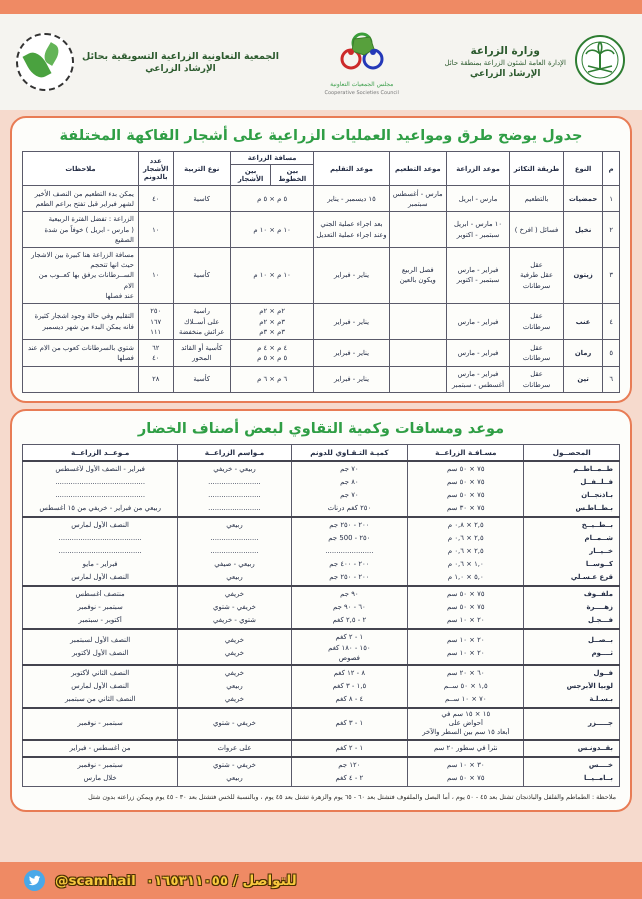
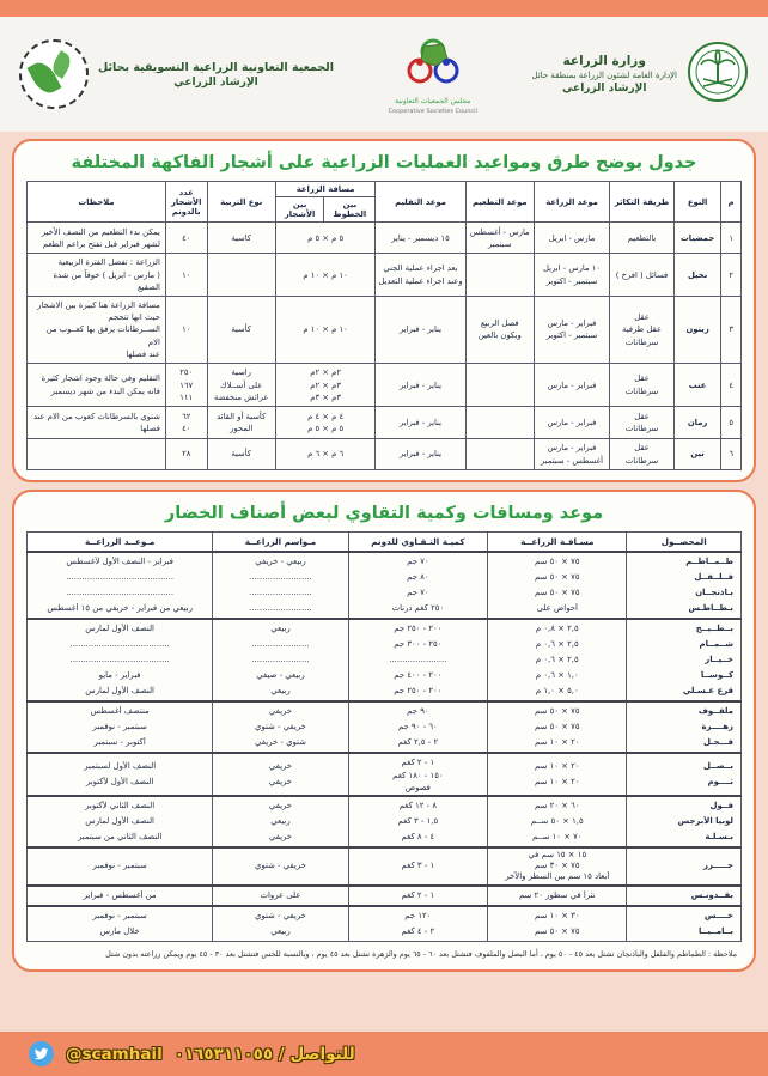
  وزارة الزراعة
  الإدارة العامة لشئون الزراعة بمنطقة حائل
  الإرشاد الزراعي
  الجمعية التعاونية الزراعية التسويقية بحائل
  الإرشاد الزراعي
  جدول يوضح طرق ومواعيد العمليات الزراعية على أشجار الفاكهة المختلفة
  م	النوع	طريقة التكاثر	موعد الزراعة	موعد التطعيم	موعد التقليم	مسافة الزراعة	نوع التربية	عدد الأشجار بالدونم	ملاحظات
  بين الخطوط	بين الأشجار
  ١	حمضيات	بالتطعيم	مارس - ابريل	مارس - أغسطسسبتمبر	١٥ ديسمبر - يناير	٥ م × ٥ م	كاسية	٤٠	يمكن بدء التطعيم من النصف الأخيرلشهر فبراير قبل تفتح براعم الطعم
  ٢	نخيل	فسائل ( افرخ )	١٠ مارس - ابريلسبتمبر - اكتوبر		بعد اجراء عملية الجنيوعند اجراء عملية التعديل	١٠ م × ١٠ م		١٠	الزراعة : تفضل الفترة الربيعية( مارس - ابريل ) خوفاً من شدة الصقيع
  ٣	زيتون	عقلعقل طرفيةسرطانات	فبراير - مارسسبتمبر - اكتوبر	فصل الربيعويكون بالعين	يناير - فبراير	١٠ م × ١٠ م	كأسية	١٠	حيث انها تتحجمالســرطانات يرفق بها كعــوب من الامعند فصلها
  ٤	عنب	عقلسرطانات	فبراير - مارس		يناير - فبراير	٢م × ٢م٣م × ٢م٣م × ٣م	راسيةعلى أســلاكعرائش منخفضة	٢٥٠١٦٧١١١	التقليم وفي حالة وجود اشجار كثيرةفانه يمكن البدء من شهر ديسمبر
  ٥	رمان	عقلسرطانات	فبراير - مارس		يناير - فبراير	٤ م × ٤ م٥ م × ٥ م	كأسية أو القائدالمحور	٦٢٤٠	شتوي بالسرطانات كعوب من الام عندفصلها
  ٦	تين	عقلسرطانات	فبراير - مارسأغسطس - سبتمبر		يناير - فبراير	٦ م × ٦ م	كأسية	٢٨
  موعد ومسافات وكمية التقاوي لبعض أصناف الخضار
  المحصــول	مسـافـة الزراعــة	كميـة التـقـاوي للدونم	مـواسم الزراعــة	مـوعــد الزراعــة
- طــمــاطــمفــلــفــلبـاذنجــانبـطــاطـس	٧٥ × ٥٠ سم٧٥ × ٥٠ سم٧٥ × ٥٠ سم٧٥ × ٣٠ سم	٧٠ جم٨٠ جم٧٠ جم٢٥٠ كغم درنات	ربيعي - خريفي........................................................................	فبراير - النصف الأول لأغسطس..................................................................................ربيعي من فبراير - خريفي من ١٥ أغسطس
+ طــمــاطــمفــلــفــلبـاذنجــانبـطــاطـس	٧٥ × ٥٠ سم٧٥ × ٥٠ سم٧٥ × ٥٠ سمأحواض على	٧٠ جم٨٠ جم٧٠ جم٢٥٠ كغم درنات	ربيعي - خريفي........................................................................	فبراير - النصف الأول لأغسطس..................................................................................ربيعي من فبراير - خريفي من ١٥ أغسطس
- بــطــيــخشــمــامخــيــاركــوســاقرع عـسـلي	٢,٥ × ٠,٨ م٢,٥ × ٠,٦ م٢,٥ × ٠,٦ م١,٠ × ٠,٦ م٥,٠ × ١,٠ م	٢٠٠ - ٢٥٠ جم٢٥٠ - 500 جم......................٢٠٠ - ٤٠٠ جم٢٠٠ - ٢٥٠ جم	ربيعي............................................ربيعي - صيفيربيعي	النصف الأول لمارس............................................................................فبراير - مايوالنصف الأول لمارس
+ بــطــيــخشــمــامخــيــاركــوســاقرع عـسـلي	٢,٥ × ٠,٨ م٢,٥ × ٠,٦ م٢,٥ × ٠,٦ م١,٠ × ٠,٦ م٥,٠ × ١,٠ م	٢٠٠ - ٢٥٠ جم٢٥٠ - ٣٠٠ جم......................٢٠٠ - ٤٠٠ جم٢٠٠ - ٢٥٠ جم	ربيعي............................................ربيعي - صيفيربيعي	النصف الأول لمارس............................................................................فبراير - مايوالنصف الأول لمارس
  ملفــوفزهــــرةفـــجـل	٧٥ × ٥٠ سم٧٥ × ٥٠ سم٢٠ × ١٠ سم	٩٠ جم٦٠ - ٩٠ جم٢ - ٢,٥ كغم	خريفيخريفي - شتويشتوي - خريفي	منتصف أغسطسسبتمبر - نوفمبرأكتوبر - سبتمبر
  بــصــلثــــوم	٢٠ × ١٠ سم٢٠ × ١٠ سم	١ - ٢ كغم١٥٠ - ١٨٠ كغمفصوص	خريفيخريفي	النصف الأول لسبتمبرالنصف الأول لأكتوبر
  فــوللوبيا الأبرجسبـسـلـة	٦٠ × ٢٠ سم١,٥ × ٥٠ ســم٧٠ × ١٠ ســم	٨ - ١٢ كغم١,٥ - ٣ كغم٤ - ٨ كغم	خريفيربيعيخريفي	النصف الثاني لأكتوبرالنصف الأول لمارسالنصف الثاني من سبتمبر
- جـــــزر	١٥ × ١٥ سم فيأحواض علىأبعاد ١٥ سم بين السطر والآخر	١ - ٣ كغم	خريفي - شتوي	سبتمبر - نوفمبر
+ جـــــزر	١٥ × ١٥ سم في٧٥ × ٣٠ سمأبعاد ١٥ سم بين السطر والآخر	١ - ٣ كغم	خريفي - شتوي	سبتمبر - نوفمبر
  بقــدونـس	نثراً في سطور ٢٠ سم	١ - ٢ كغم	على عروات	من أغسطس - فبراير
  خــــسبــامــيــا	٣٠ × ١٠ سم٧٥ × ٥٠ سم	١٢٠ جم٢ - ٤ كغم	خريفي - شتويربيعي	سبتمبر - نوفمبرخلال مارس
  ملاحظة : الطماطم والفلفل والباذنجان تشتل بعد ٤٥ - ٥٠ يوم ، أما البصل والملفوف فتشتل بعد ٦٠ - ٦٥ يوم والزهرة تشتل بعد ٤٥ يوم ، وبالنسبة للخس فتشتل بعد ٣٠ - ٤٥ يوم ويمكن زراعته بدون شتل
  للتواصل / ٠١٦٥٣١١٠٥٥
  @scamhail
